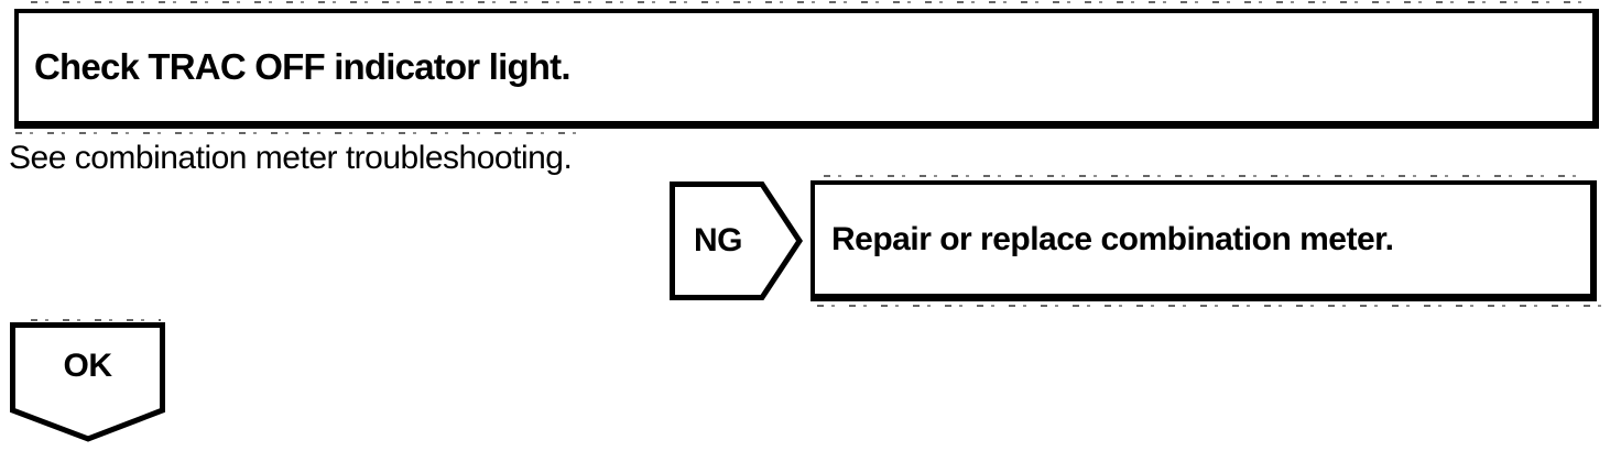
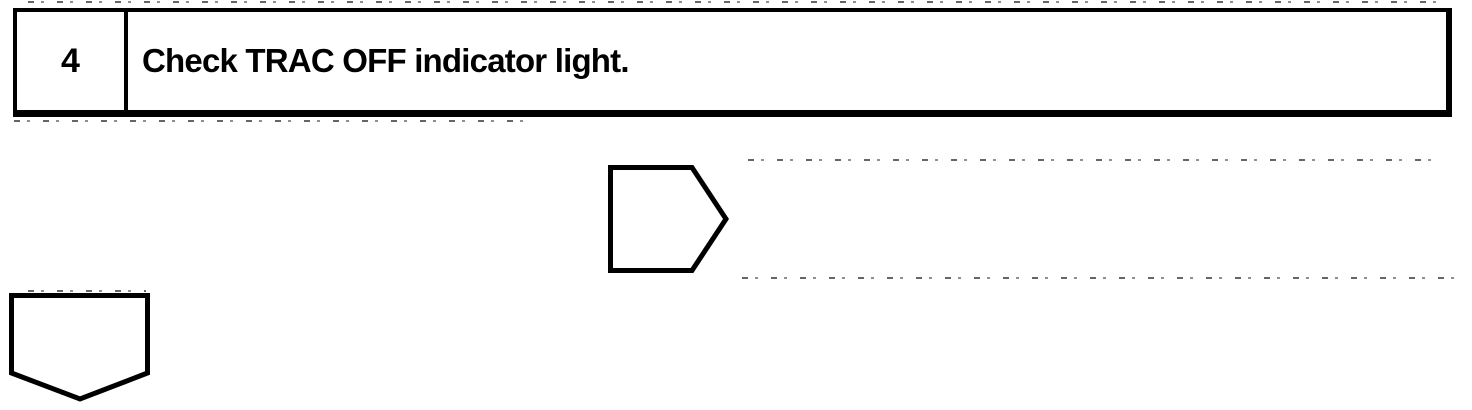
+ 4
  Check TRAC OFF indicator light.
- See combination meter troubleshooting.
- NG
- Repair or replace combination meter.
- OK
